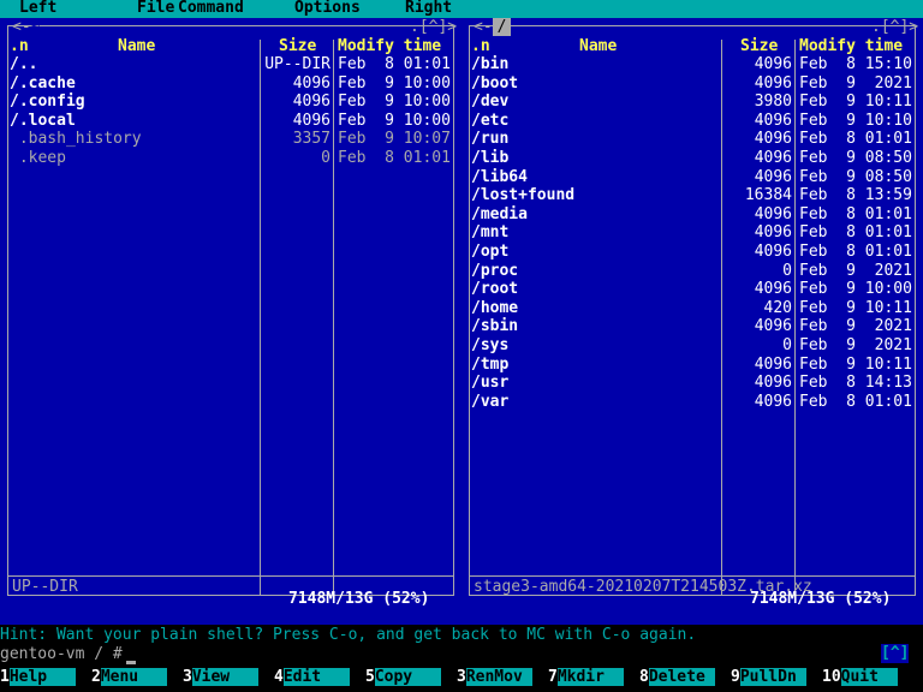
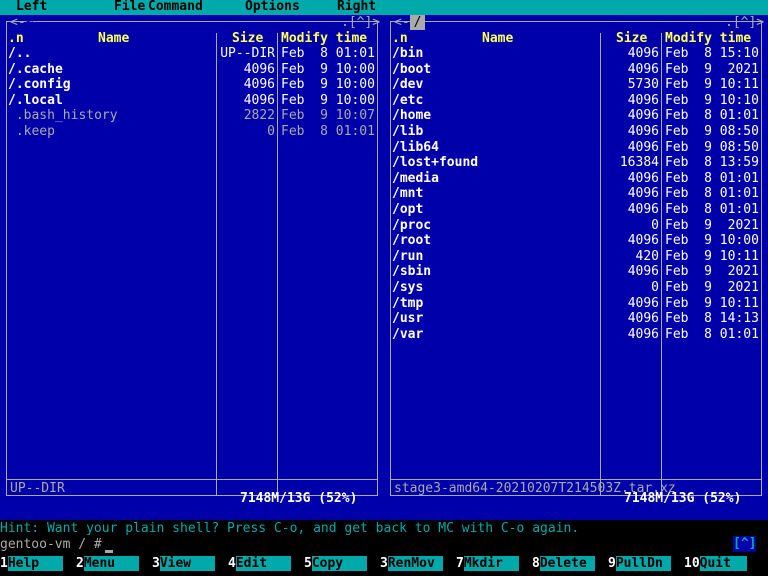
  Left
  File
  Command
  Options
  Right
  <-~
  .[^]>
  .n
  Name
  Size
  Modify time
  /..
  UP--DIR
  Feb 8 01:01
  /.cache
  4096
  Feb 9 10:00
  /.config
  4096
  Feb 9 10:00
  /.local
  4096
  Feb 9 10:00
  .bash_history
- 3357
+ 2822
  Feb 9 10:07
  .keep
  0
  Feb 8 01:01
  UP--DIR
  7148M/13G (52%)
  <- /
  .[^]>
  .n
  Name
  Size
  Modify time
  /bin
  4096
  Feb 8 15:10
  /boot
  4096
  Feb 9 2021
  /dev
- 3980
+ 5730
  Feb 9 10:11
  /etc
  4096
  Feb 9 10:10
- /run
+ /home
  4096
  Feb 8 01:01
  /lib
  4096
  Feb 9 08:50
  /lib64
  4096
  Feb 9 08:50
  /lost+found
  16384
  Feb 8 13:59
  /media
  4096
  Feb 8 01:01
  /mnt
  4096
  Feb 8 01:01
  /opt
  4096
  Feb 8 01:01
  /proc
  0
  Feb 9 2021
  /root
  4096
  Feb 9 10:00
- /home
+ /run
  420
  Feb 9 10:11
  /sbin
  4096
  Feb 9 2021
  /sys
  0
  Feb 9 2021
  /tmp
  4096
  Feb 9 10:11
  /usr
  4096
  Feb 8 14:13
  /var
  4096
  Feb 8 01:01
  stage3-amd64-20210207T214503Z.tar.xz
  7148M/13G (52%)
  Hint: Want your plain shell? Press C-o, and get back to MC with C-o again.
  gentoo-vm / #
  [^]
  1Help
  2Menu
  3View
  4Edit
  5Copy
  3RenMov
  7Mkdir
  8Delete
  9PullDn
  10Quit
